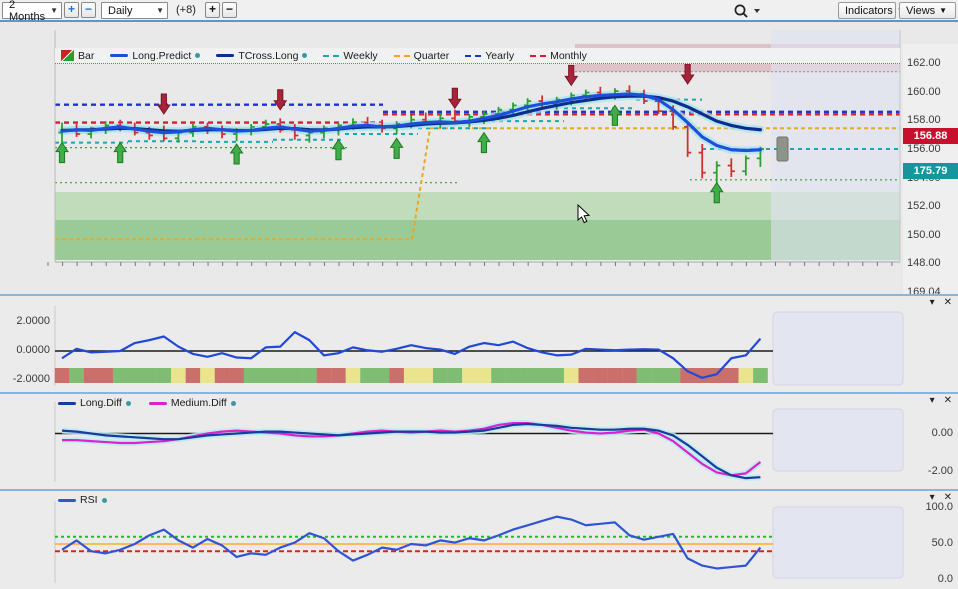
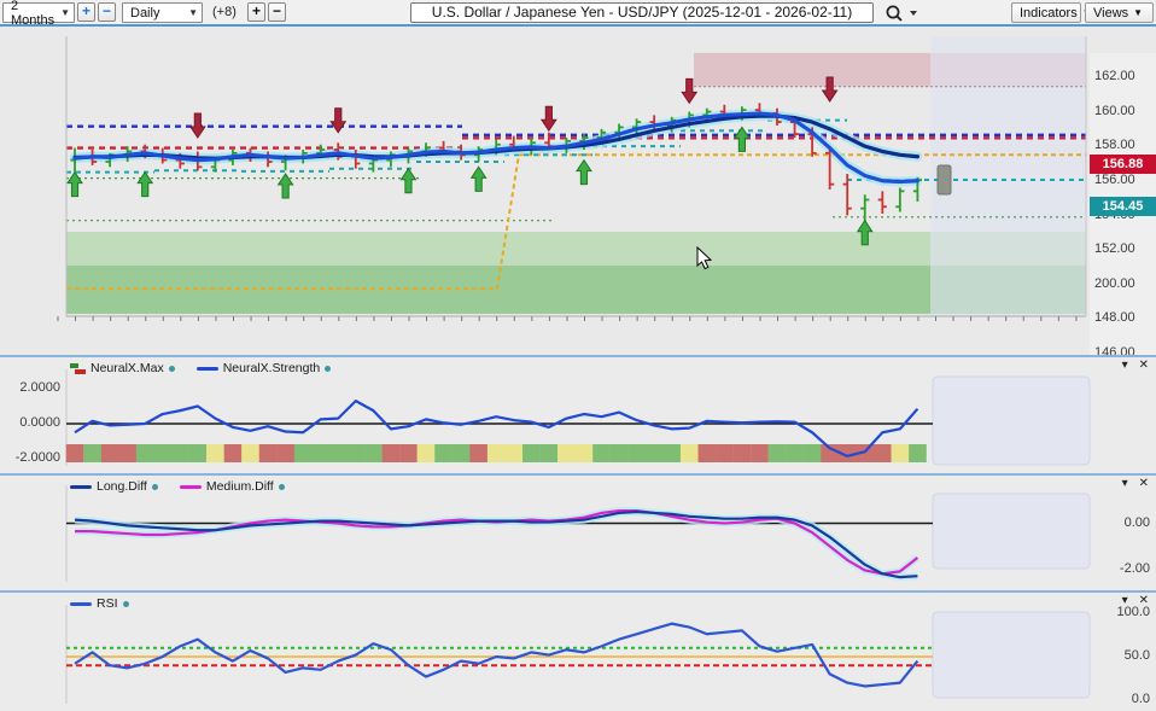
  2 Months
  ▼
  +
  −
  Daily
  ▼
  (+8)
  +
  −
+ U.S. Dollar / Japanese Yen - USD/JPY (2025-12-01 - 2026-02-11)
  Indicators
  Views
  ▼
- Bar
- Long.Predict
- TCross.Long
- Weekly
- Quarter
- Yearly
- Monthly
  162.00
  160.00
  158.00
  156.00
  152.00
- 150.00
+ 200.00
  148.00
- 169.04
+ 146.00
  156.88
- 175.79
+ 154.45
+ NeuralX.Max
+ NeuralX.Strength
  ▾
  ✕
  2.0000
  0.0000
  -2.0000
  Long.Diff
  Medium.Diff
  ▾
  ✕
  0.00
  -2.00
  RSI
  ▾
  ✕
  100.0
  50.0
  0.0
